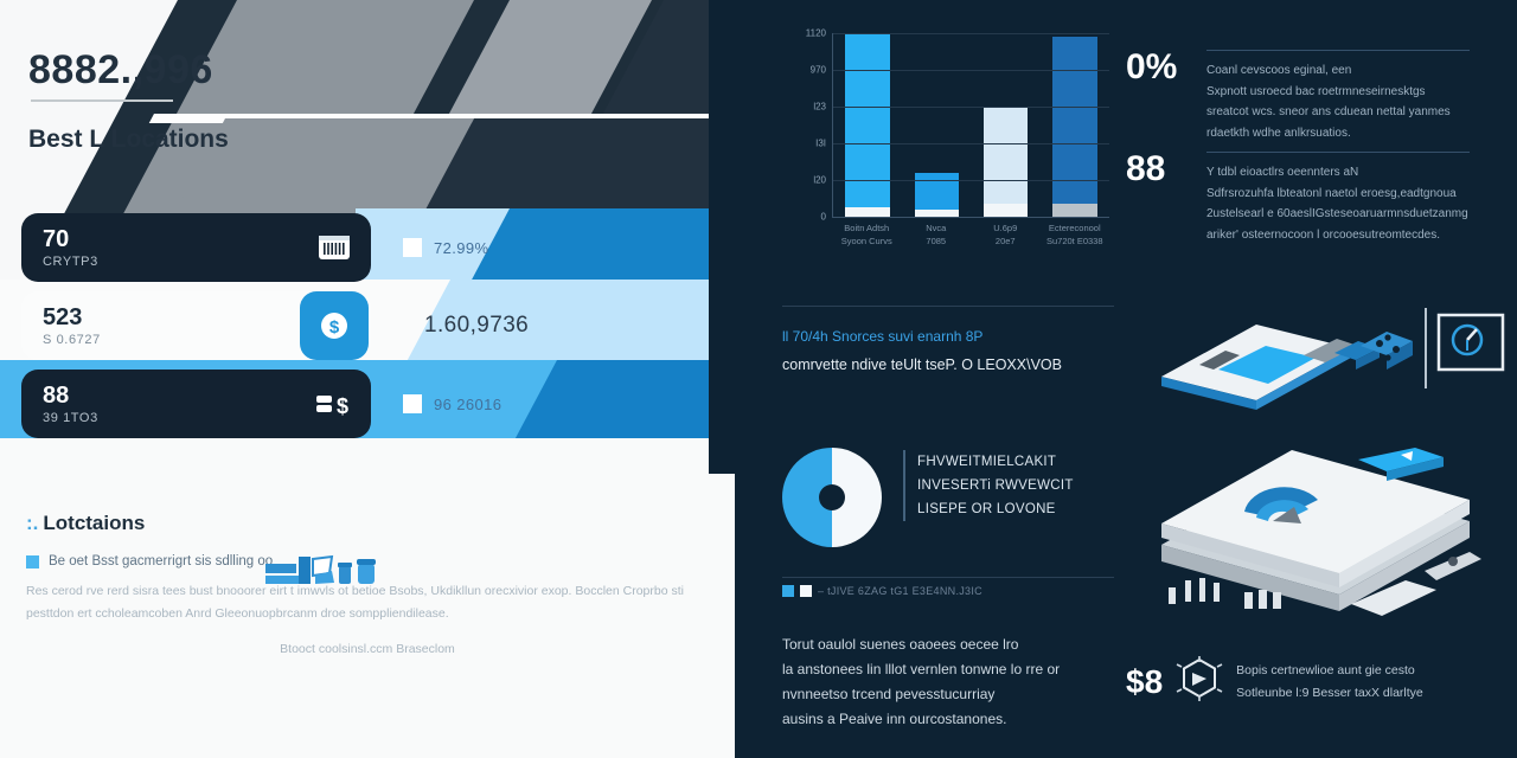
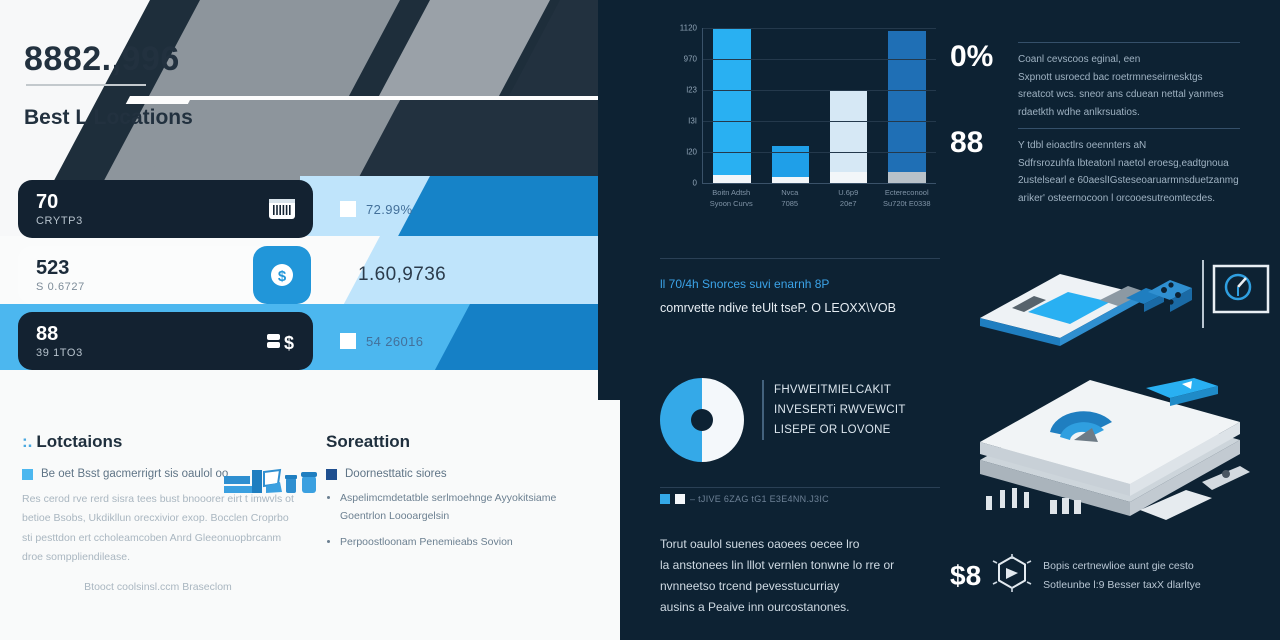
  8882.,996
  Best L Locations
  70
  CRYTP3
  72.99%
  523
  S 0.6727
  $
  1.60,9736
  88
  39 1TO3
  $
- 96 26016
+ 54 26016
  :. Lotctaions
- Be oet Bsst gacmerrigrt sis sdlling oo
+ Be oet Bsst gacmerrigrt sis oaulol oo
  Res cerod rve rerd sisra tees bust bnooorer eirt t imwvls ot betioe Bsobs, Ukdikllun orecxivior exop. Bocclen Croprbo sti pesttdon ert ccholeamcoben Anrd Gleeonuopbrcanm droe somppliendilease.
  Btooct coolsinsl.ccm Braseclom
+ Soreattion
+ Doornesttatic siores
+ Aspelimcmdetatble serlmoehnge Ayyokitsiame Goentrlon Loooargelsin
+ Perpoostloonam Penemieabs Sovion
  1120
  970
  l23
  I3I
  l20
  0
  Boitn Adtsh
  Syoon Curvs
  Nvca
  7085
  U.6p9
  20e7
  Ectereconool
  Su720t E0338
  ll 70/4h Snorces suvi enarnh 8P
  comrvette ndive teUlt tseP. O LEOXX\VOB
  FHVWEITMIELCAKIT
  INVESERTi RWVEWCIT
  LISEPE OR LOVONE
  – tJIVE 6ZAG tG1 E3E4NN.J3IC
  Torut oaulol suenes oaoees oecee lro
  la anstonees lin lllot vernlen tonwne lo rre or
  nvnneetso trcend pevesstucurriay
  ausins a Peaive inn ourcostanones.
  0%
  Coanl cevscoos eginal, een
  Sxpnott usroecd bac roetrmneseirnesktgs
  sreatcot wcs. sneor ans cduean nettal yanmes
  rdaetkth wdhe anlkrsuatios.
  88
  Y tdbl eioactlrs oeennters aN
  Sdfrsrozuhfa lbteatonl naetol eroesg,eadtgnoua
  2ustelsearl e 60aeslIGsteseoaruarmnsduetzanmg
  ariker' osteernocoon l orcooesutreomtecdes.
  $8
  Bopis certnewlioe aunt gie cesto
  Sotleunbe l:9 Besser taxX dlarltye
